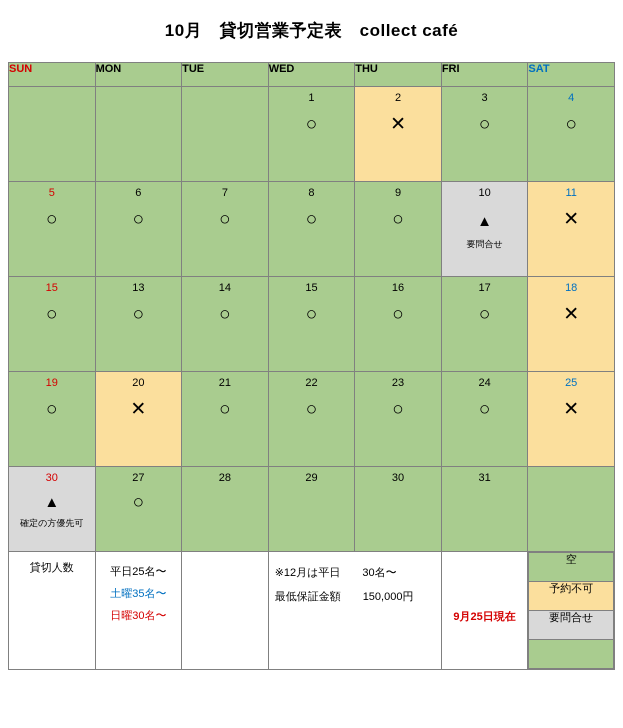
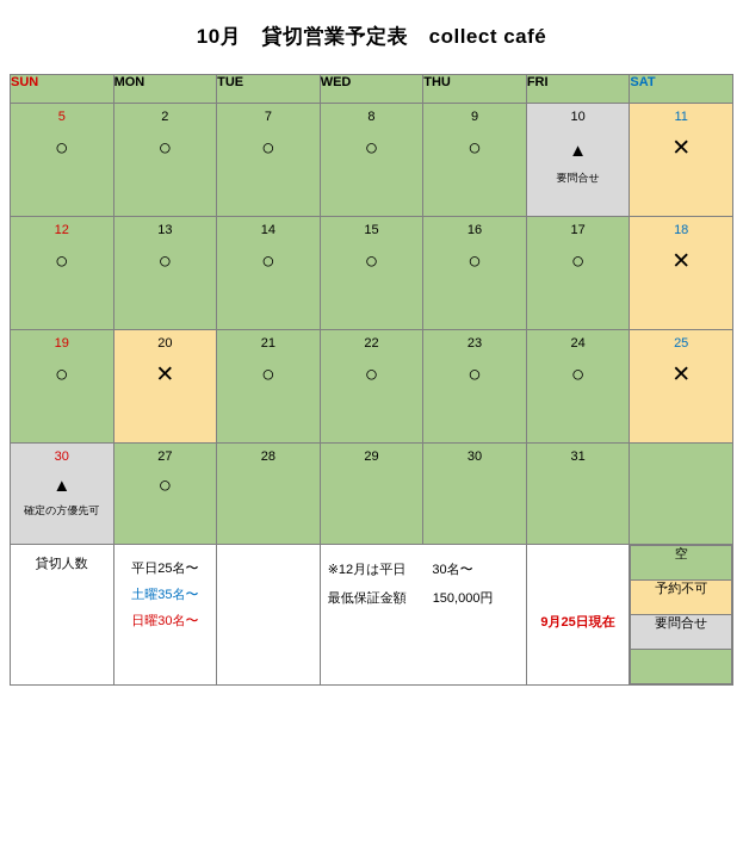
  10月 貸切営業予定表 collect café
  SUN	MON	TUE	WED	THU	FRI	SAT
- 			1 ○	2 ✕	3 ○	4 ○
- 5 ○	6 ○	7 ○	8 ○	9 ○	10 ▲ 要問合せ	11 ✕
+ 5 ○	2 ○	7 ○	8 ○	9 ○	10 ▲ 要問合せ	11 ✕
- 15 ○	13 ○	14 ○	15 ○	16 ○	17 ○	18 ✕
+ 12 ○	13 ○	14 ○	15 ○	16 ○	17 ○	18 ✕
  19 ○	20 ✕	21 ○	22 ○	23 ○	24 ○	25 ✕
  30 ▲ 確定の方優先可	27 ○	28	29	30	31
  貸切人数	平日25名〜 土曜35名〜 日曜30名〜		※12月は平日 30名〜 最低保証金額 150,000円	9月25日現在
  空
  予約不可
  要問合せ
